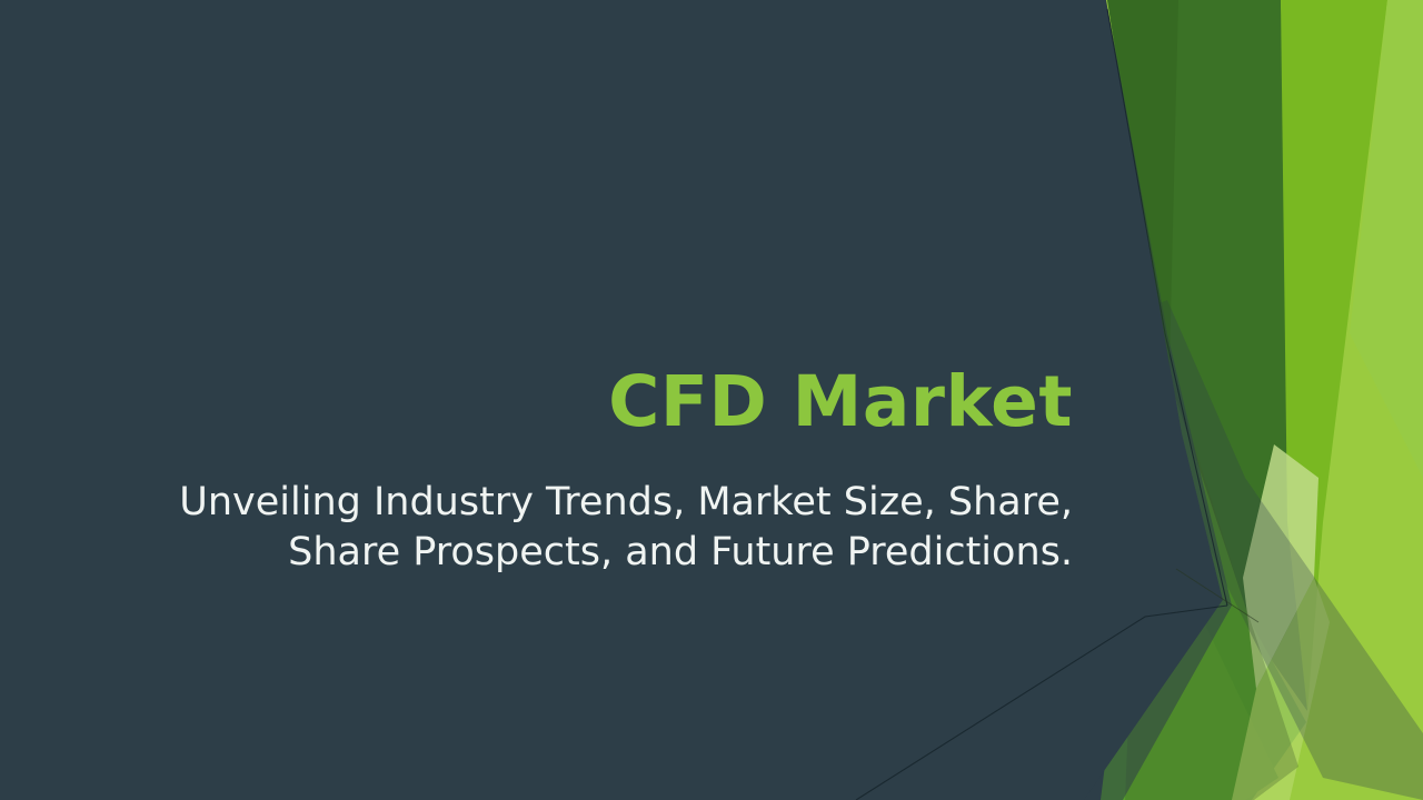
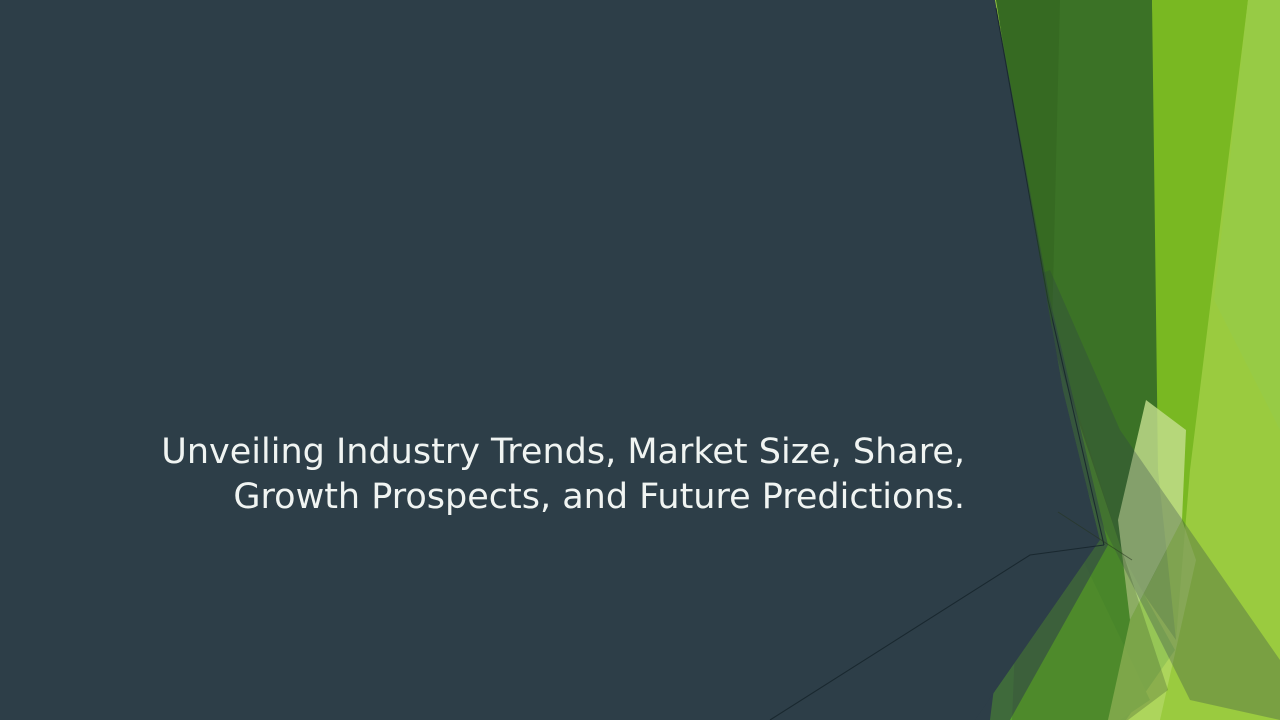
- CFD Market
- Unveiling Industry Trends, Market Size, Share, Share Prospects, and Future Predictions.
+ Unveiling Industry Trends, Market Size, Share, Growth Prospects, and Future Predictions.
